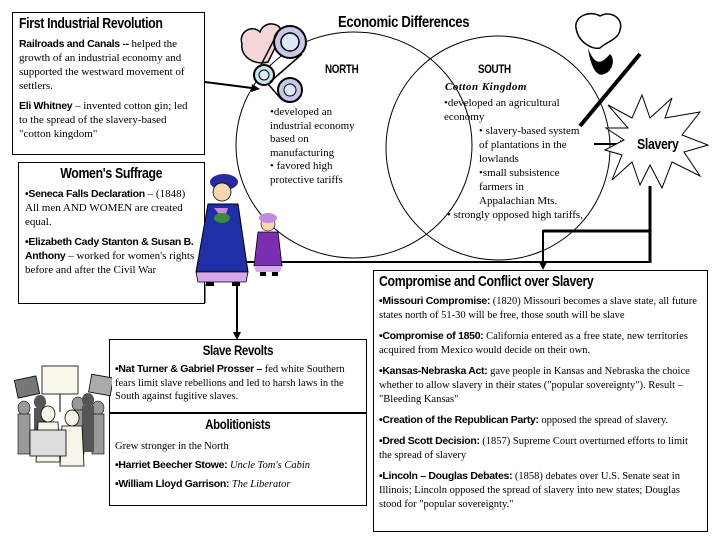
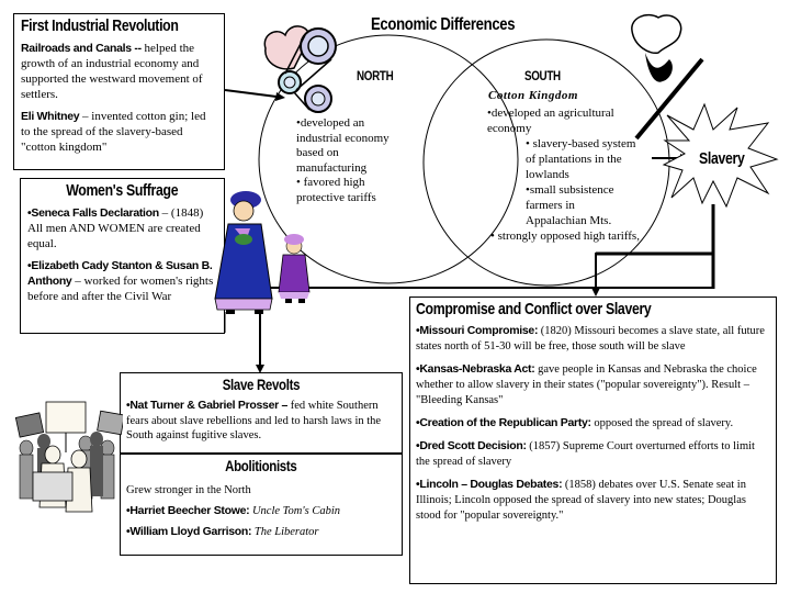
  First Industrial Revolution
  Railroads and Canals -- helped the growth of an industrial economy and supported the westward movement of settlers.
  Eli Whitney – invented cotton gin; led to the spread of the slavery-based "cotton kingdom"
  Women's Suffrage
  •Seneca Falls Declaration – (1848) All men AND WOMEN are created equal.
  •Elizabeth Cady Stanton & Susan B. Anthony – worked for women's rights before and after the Civil War
  Economic Differences
  NORTH
  •developed an
  industrial economy
  based on
  manufacturing
  • favored high
  protective tariffs
  SOUTH
  Cotton Kingdom
  •developed an agricultural
  economy
  • slavery-based system
  of plantations in the
  lowlands
  •small subsistence
  farmers in
  Appalachian Mts.
  • strongly opposed high tariffs,
  Slavery
  Compromise and Conflict over Slavery
  •Missouri Compromise: (1820) Missouri becomes a slave state, all future states north of 51-30 will be free, those south will be slave
- •Compromise of 1850: California entered as a free state, new territories acquired from Mexico would decide on their own.
  •Kansas-Nebraska Act: gave people in Kansas and Nebraska the choice whether to allow slavery in their states ("popular sovereignty"). Result – "Bleeding Kansas"
  •Creation of the Republican Party: opposed the spread of slavery.
  •Dred Scott Decision: (1857) Supreme Court overturned efforts to limit the spread of slavery
  •Lincoln – Douglas Debates: (1858) debates over U.S. Senate seat in Illinois; Lincoln opposed the spread of slavery into new states; Douglas stood for "popular sovereignty."
  Slave Revolts
- •Nat Turner & Gabriel Prosser – fed white Southern fears limit slave rebellions and led to harsh laws in the South against fugitive slaves.
+ •Nat Turner & Gabriel Prosser – fed white Southern fears about slave rebellions and led to harsh laws in the South against fugitive slaves.
  Abolitionists
  Grew stronger in the North
  •Harriet Beecher Stowe: Uncle Tom's Cabin
  •William Lloyd Garrison: The Liberator
